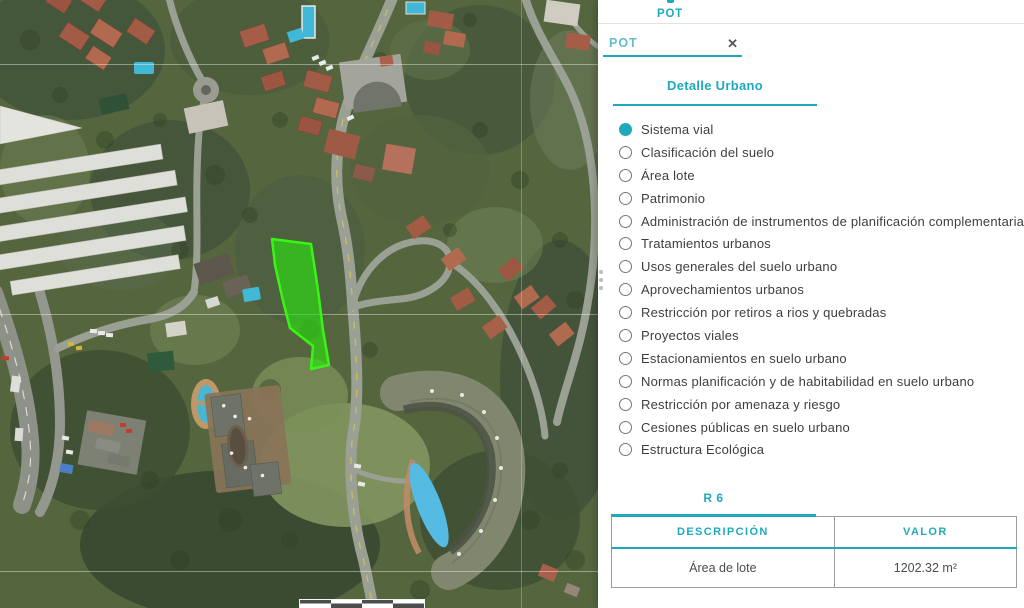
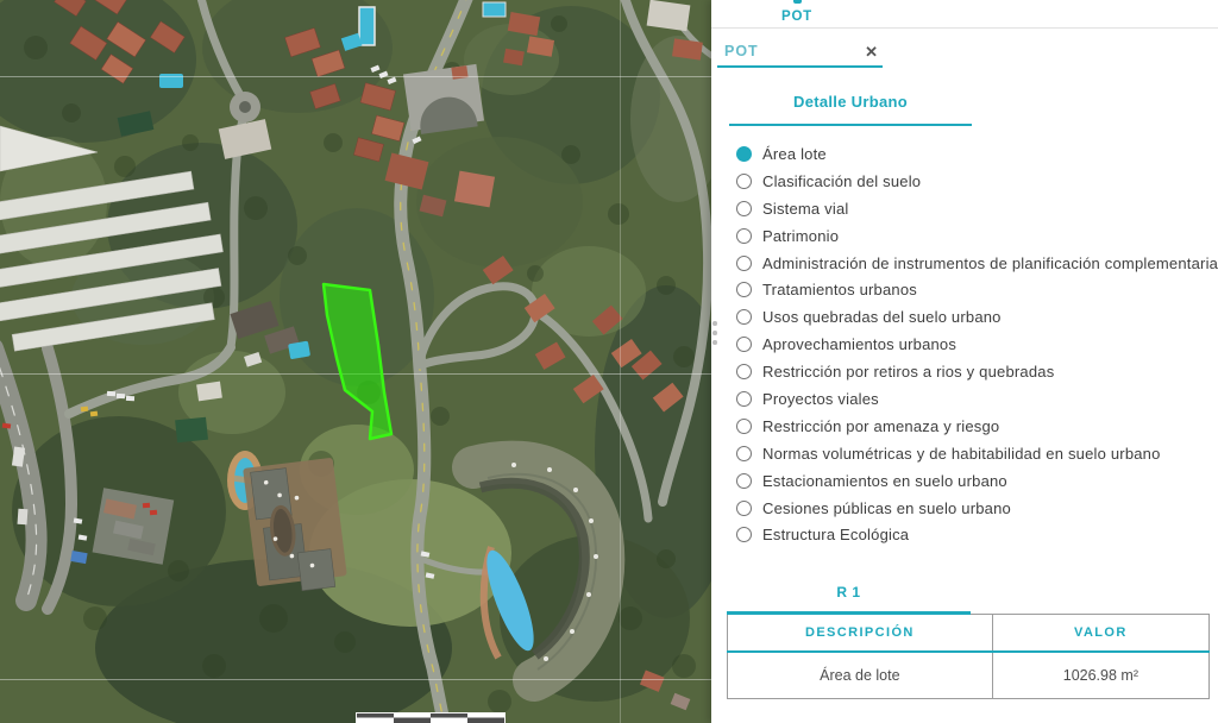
  POT
  POT
  ✕
  Detalle Urbano
- Sistema vial
+ Área lote
  Clasificación del suelo
- Área lote
+ Sistema vial
  Patrimonio
  Administración de instrumentos de planificación complementaria
  Tratamientos urbanos
- Usos generales del suelo urbano
+ Usos quebradas del suelo urbano
  Aprovechamientos urbanos
  Restricción por retiros a rios y quebradas
  Proyectos viales
- Estacionamientos en suelo urbano
+ Restricción por amenaza y riesgo
- Normas planificación y de habitabilidad en suelo urbano
+ Normas volumétricas y de habitabilidad en suelo urbano
- Restricción por amenaza y riesgo
+ Estacionamientos en suelo urbano
  Cesiones públicas en suelo urbano
  Estructura Ecológica
- R 6
+ R 1
  DESCRIPCIÓN	VALOR
- Área de lote	1202.32 m²
+ Área de lote	1026.98 m²
